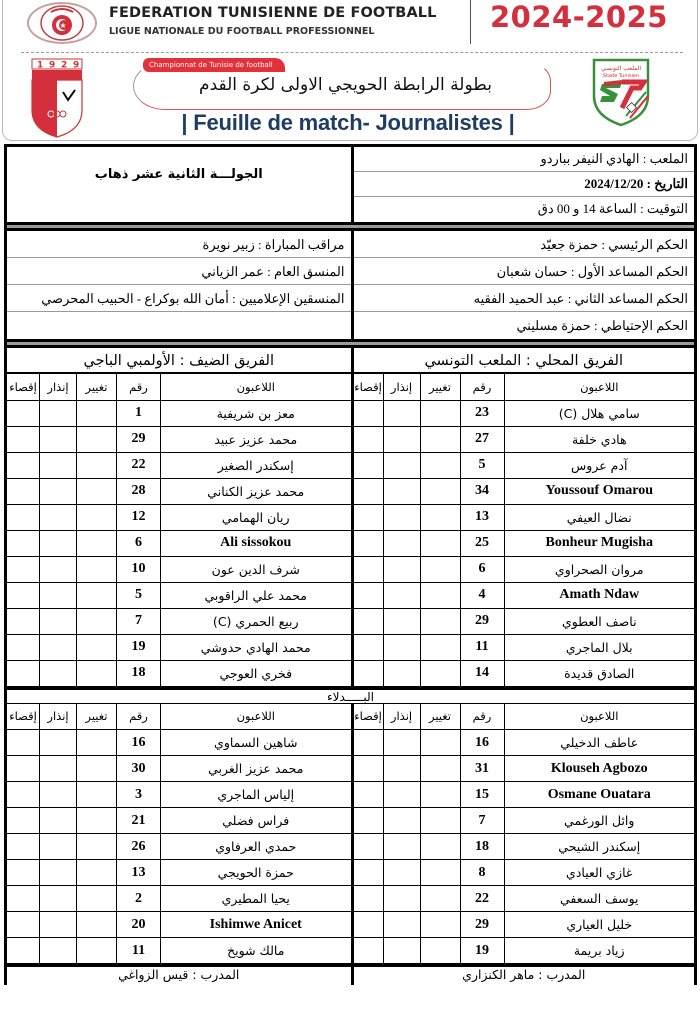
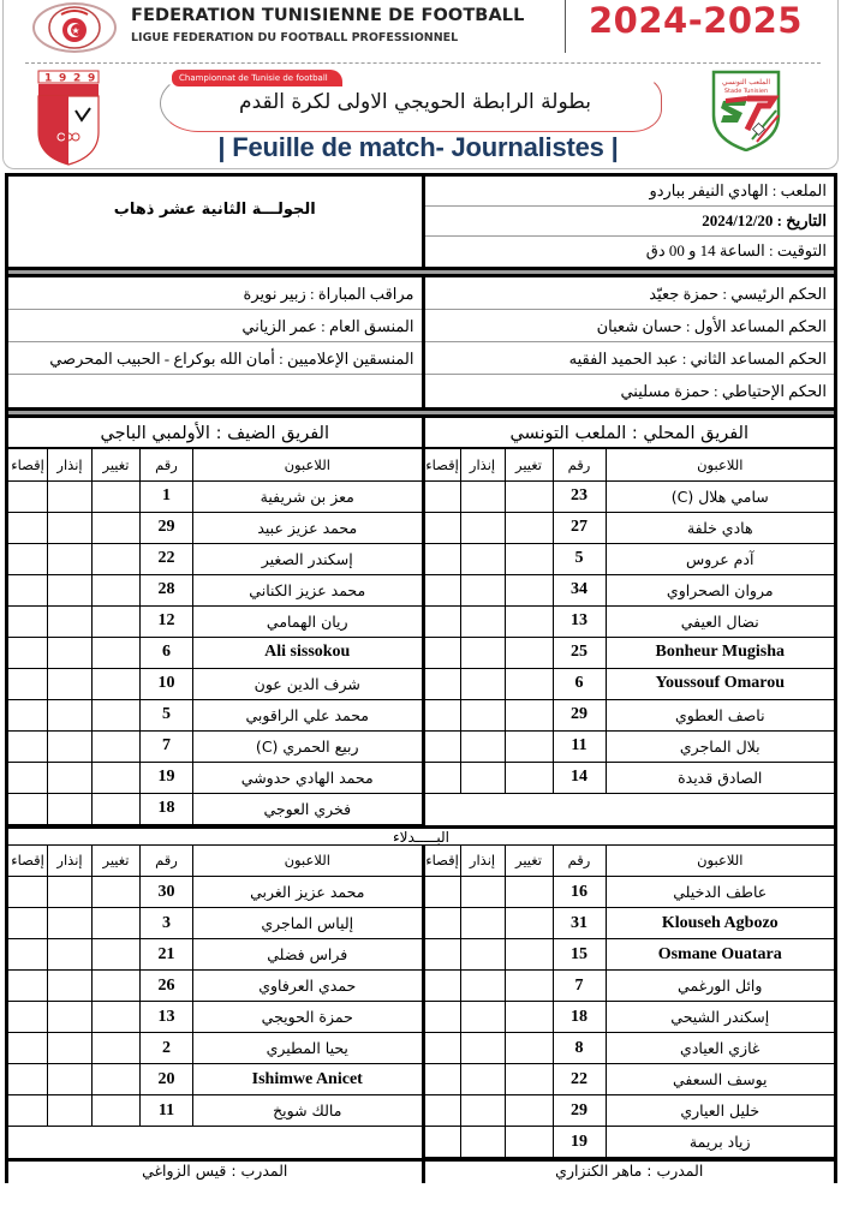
  FEDERATION TUNISIENNE DE FOOTBALL
- LIGUE NATIONALE DU FOOTBALL PROFESSIONNEL
+ LIGUE FEDERATION DU FOOTBALL PROFESSIONNEL
  2024-2025
  1
  9
  2
  9
  Championnat de Tunisie de football
  بطولة الرابطة الحويجي الاولى لكرة القدم
  | Feuille de match- Journalistes |
  الملعب : الهادي النيفر بباردو
  التاريخ : 2024/12/20
  التوقيت : الساعة 14 و 00 دق
  الجولـــة الثانية عشر ذهاب
  الحكم الرئيسي : حمزة جعيّد
  الحكم المساعد الأول : حسان شعبان
  الحكم المساعد الثاني : عبد الحميد الفقيه
  الحكم الإحتياطي : حمزة مسليني
  مراقب المباراة : زبير نويرة
  المنسق العام : عمر الزياني
  المنسقين الإعلاميين : أمان الله بوكراع - الحبيب المحرصي
  الفريق المحلي : الملعب التونسي
  اللاعبون	رقم	تغيير	إنذار	إقصاء
  سامي هلال (C)	23
  هادي خلفة	27
  آدم عروس	5
- Youssouf Omarou	34
+ مروان الصحراوي	34
  نضال العيفي	13
  Bonheur Mugisha	25
- مروان الصحراوي	6
+ Youssouf Omarou	6
- Amath Ndaw	4
  ناصف العطوي	29
  بلال الماجري	11
  الصادق قديدة	14
  الفريق الضيف : الأولمبي الباجي
  اللاعبون	رقم	تغيير	إنذار	إقصاء
  معز بن شريفية	1
  محمد عزيز عبيد	29
  إسكندر الصغير	22
  محمد عزيز الكناني	28
  ريان الهمامي	12
  Ali sissokou	6
  شرف الدين عون	10
  محمد علي الراقوبي	5
  ربيع الحمري (C)	7
  محمد الهادي حدوشي	19
  فخري العوجي	18
  البـــــدلاء
  اللاعبون	رقم	تغيير	إنذار	إقصاء
  عاطف الدخيلي	16
  Klouseh Agbozo	31
  Osmane Ouatara	15
  وائل الورغمي	7
  إسكندر الشيحي	18
  غازي العيادي	8
  يوسف السعفي	22
  خليل العياري	29
  زياد بريمة	19
  اللاعبون	رقم	تغيير	إنذار	إقصاء
- شاهين السماوي	16
  محمد عزيز الغربي	30
  إلياس الماجري	3
  فراس فضلي	21
  حمدي العرفاوي	26
  حمزة الحويجي	13
  يحيا المطيري	2
  Ishimwe Anicet	20
  مالك شويخ	11
  المدرب : ماهر الكنزاري
  المدرب : قيس الزواغي
